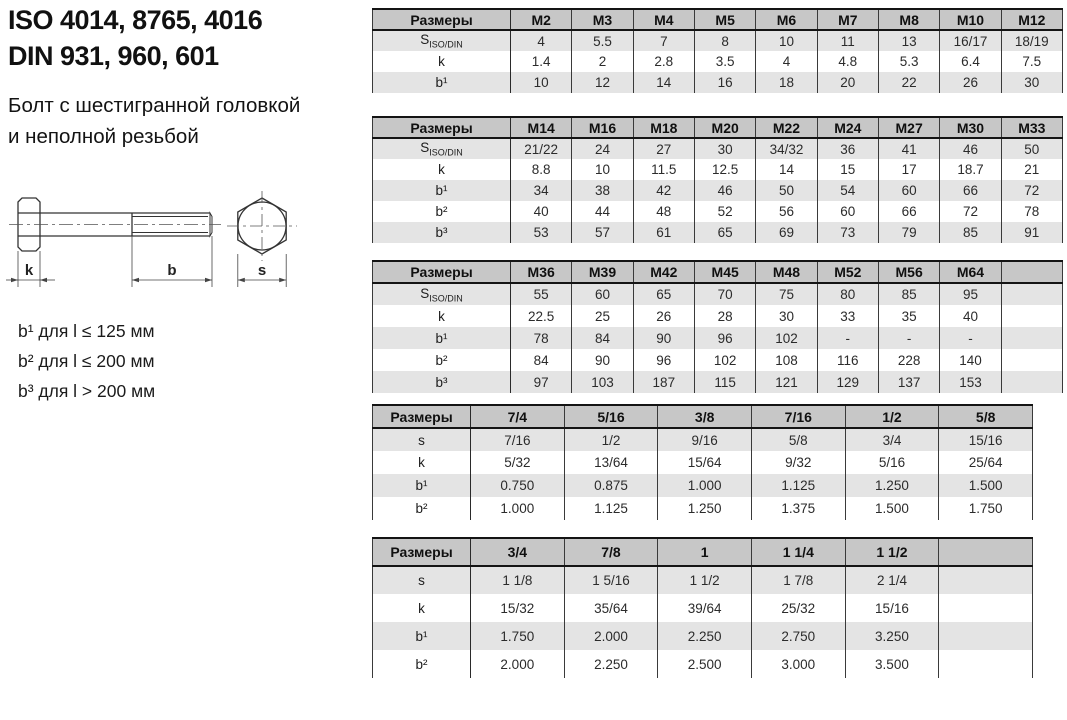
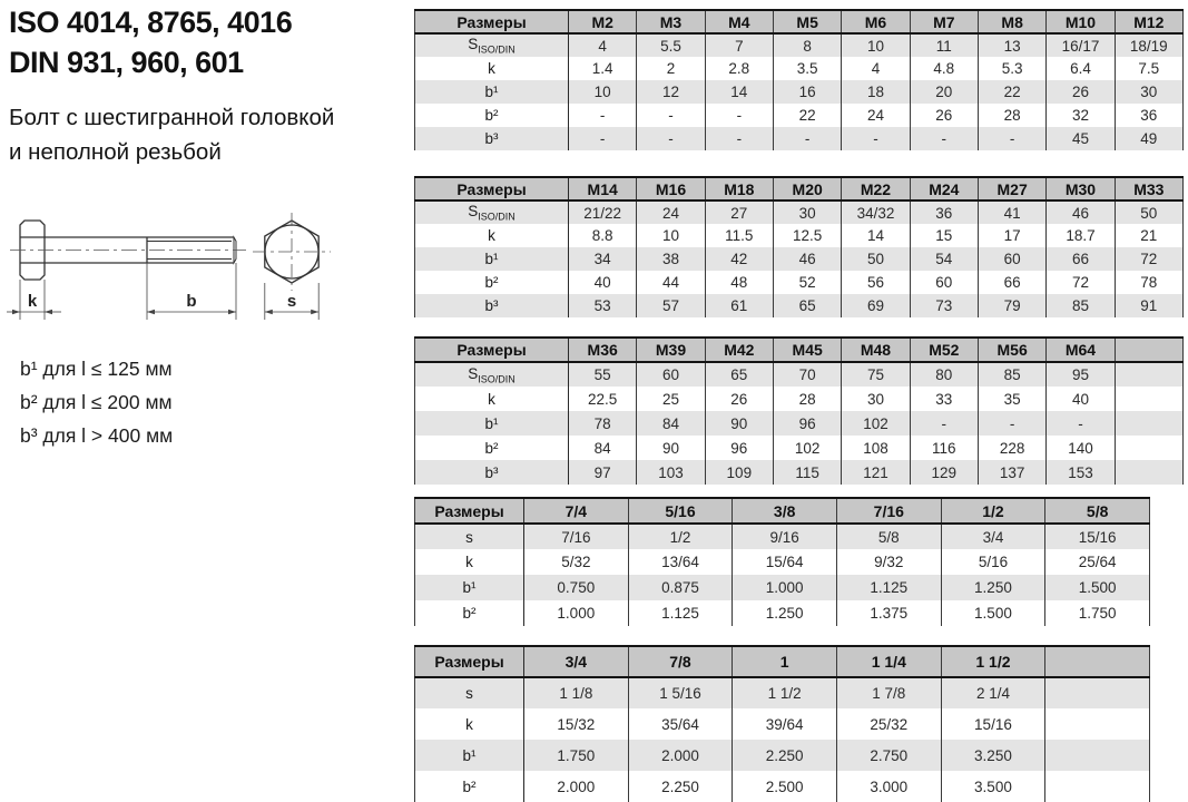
  ISO 4014, 8765, 4016
  DIN 931, 960, 601
  Болт с шестигранной головкой
  и неполной резьбой
  k
  b
  s
  b¹ для l ≤ 125 мм
  b² для l ≤ 200 мм
- b³ для l > 200 мм
+ b³ для l > 400 мм
  Размеры	M2	M3	M4	M5	M6	M7	M8	M10	M12
  SISO/DIN	4	5.5	7	8	10	11	13	16/17	18/19
  k	1.4	2	2.8	3.5	4	4.8	5.3	6.4	7.5
  b¹	10	12	14	16	18	20	22	26	30
+ b²	-	-	-	22	24	26	28	32	36
+ b³	-	-	-	-	-	-	-	45	49
  Размеры	M14	M16	M18	M20	M22	M24	M27	M30	M33
  SISO/DIN	21/22	24	27	30	34/32	36	41	46	50
  k	8.8	10	11.5	12.5	14	15	17	18.7	21
  b¹	34	38	42	46	50	54	60	66	72
  b²	40	44	48	52	56	60	66	72	78
  b³	53	57	61	65	69	73	79	85	91
  Размеры	M36	M39	M42	M45	M48	M52	M56	M64
  SISO/DIN	55	60	65	70	75	80	85	95
  k	22.5	25	26	28	30	33	35	40
  b¹	78	84	90	96	102	-	-	-
  b²	84	90	96	102	108	116	228	140
- b³	97	103	187	115	121	129	137	153
+ b³	97	103	109	115	121	129	137	153
  Размеры	7/4	5/16	3/8	7/16	1/2	5/8
  s	7/16	1/2	9/16	5/8	3/4	15/16
  k	5/32	13/64	15/64	9/32	5/16	25/64
  b¹	0.750	0.875	1.000	1.125	1.250	1.500
  b²	1.000	1.125	1.250	1.375	1.500	1.750
  Размеры	3/4	7/8	1	1 1/4	1 1/2
  s	1 1/8	1 5/16	1 1/2	1 7/8	2 1/4
  k	15/32	35/64	39/64	25/32	15/16
  b¹	1.750	2.000	2.250	2.750	3.250
  b²	2.000	2.250	2.500	3.000	3.500
